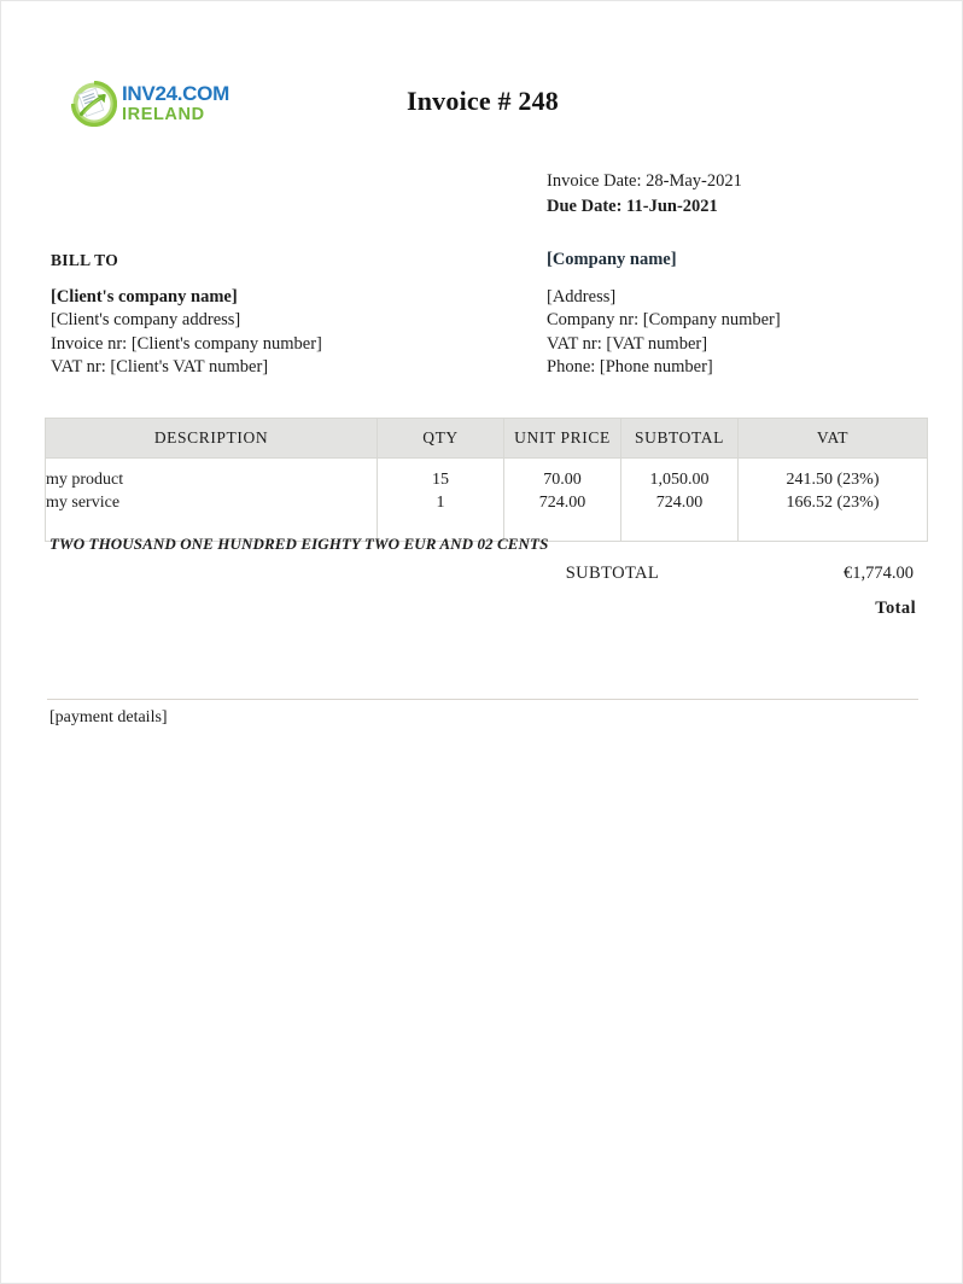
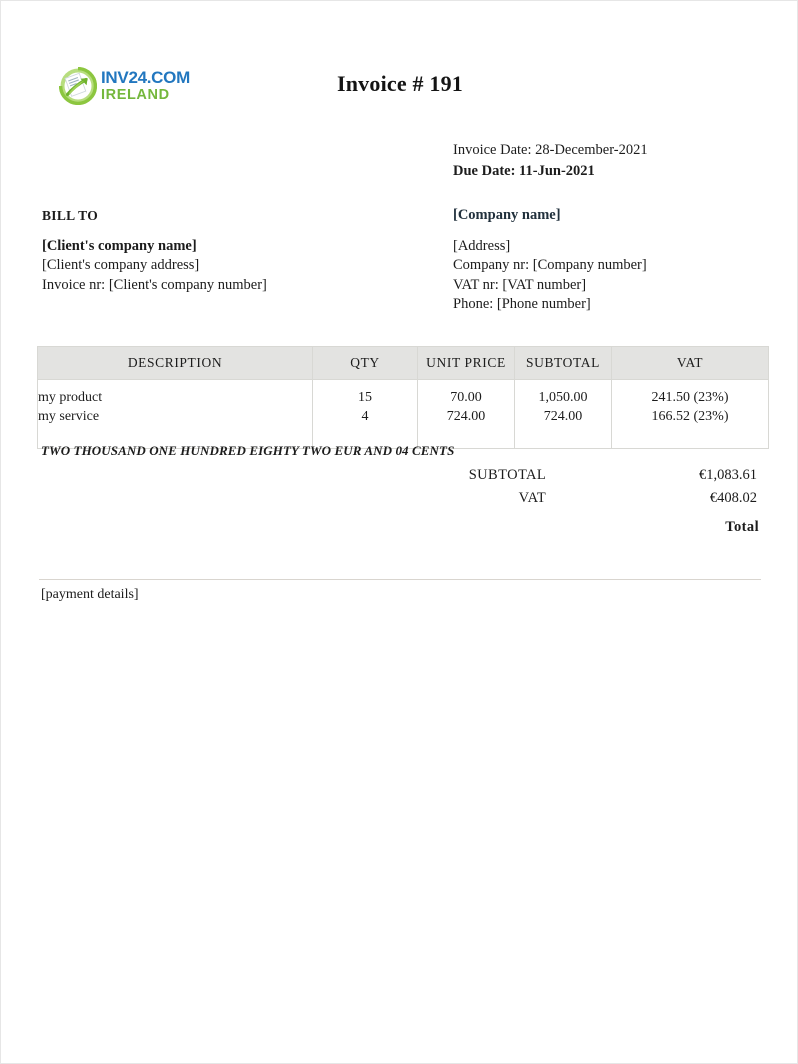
  INV24.COM
  IRELAND
- Invoice # 248
+ Invoice # 191
- Invoice Date: 28-May-2021
+ Invoice Date: 28-December-2021
  Due Date: 11-Jun-2021
  BILL TO
  [Client's company name]
  [Client's company address]
  Invoice nr: [Client's company number]
- VAT nr: [Client's VAT number]
  [Company name]
  [Address]
  Company nr: [Company number]
  VAT nr: [VAT number]
  Phone: [Phone number]
  DESCRIPTION	QTY	UNIT PRICE	SUBTOTAL	VAT
- my product my service	15 1	70.00 724.00	1,050.00 724.00	241.50 (23%) 166.52 (23%)
+ my product my service	15 4	70.00 724.00	1,050.00 724.00	241.50 (23%) 166.52 (23%)
- TWO THOUSAND ONE HUNDRED EIGHTY TWO EUR AND 02 CENTS
+ TWO THOUSAND ONE HUNDRED EIGHTY TWO EUR AND 04 CENTS
  SUBTOTAL
- €1,774.00
+ €1,083.61
+ VAT
+ €408.02
  Total
  [payment details]
